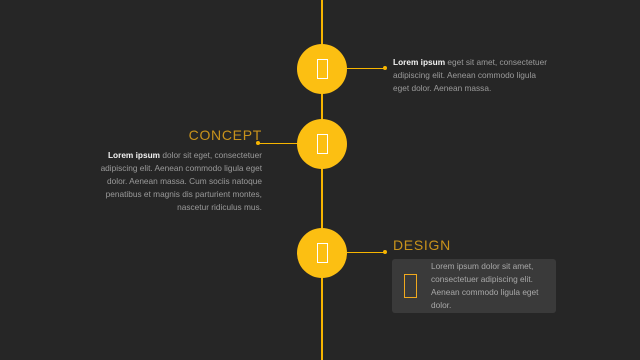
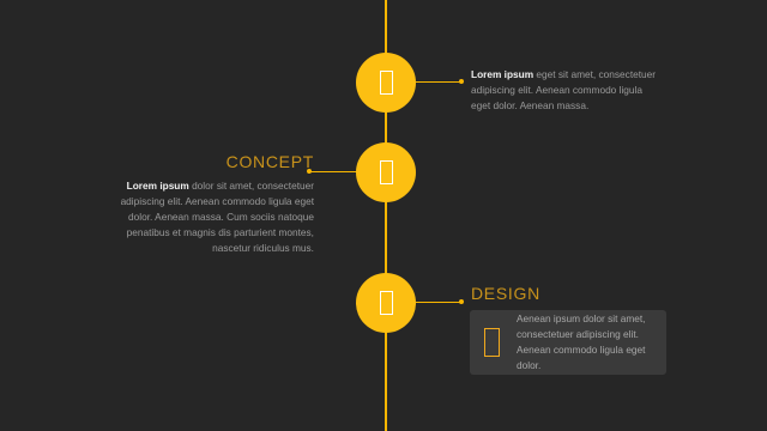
  Lorem ipsum eget sit amet, consectetuer adipiscing elit. Aenean commodo ligula eget dolor. Aenean massa.
  CONCEPT
- Lorem ipsum dolor sit eget, consectetuer adipiscing elit. Aenean commodo ligula eget dolor. Aenean massa. Cum sociis natoque penatibus et magnis dis parturient montes, nascetur ridiculus mus.
+ Lorem ipsum dolor sit amet, consectetuer adipiscing elit. Aenean commodo ligula eget dolor. Aenean massa. Cum sociis natoque penatibus et magnis dis parturient montes, nascetur ridiculus mus.
  DESIGN
- Lorem ipsum dolor sit amet, consectetuer adipiscing elit. Aenean commodo ligula eget dolor.
+ Aenean ipsum dolor sit amet, consectetuer adipiscing elit. Aenean commodo ligula eget dolor.
